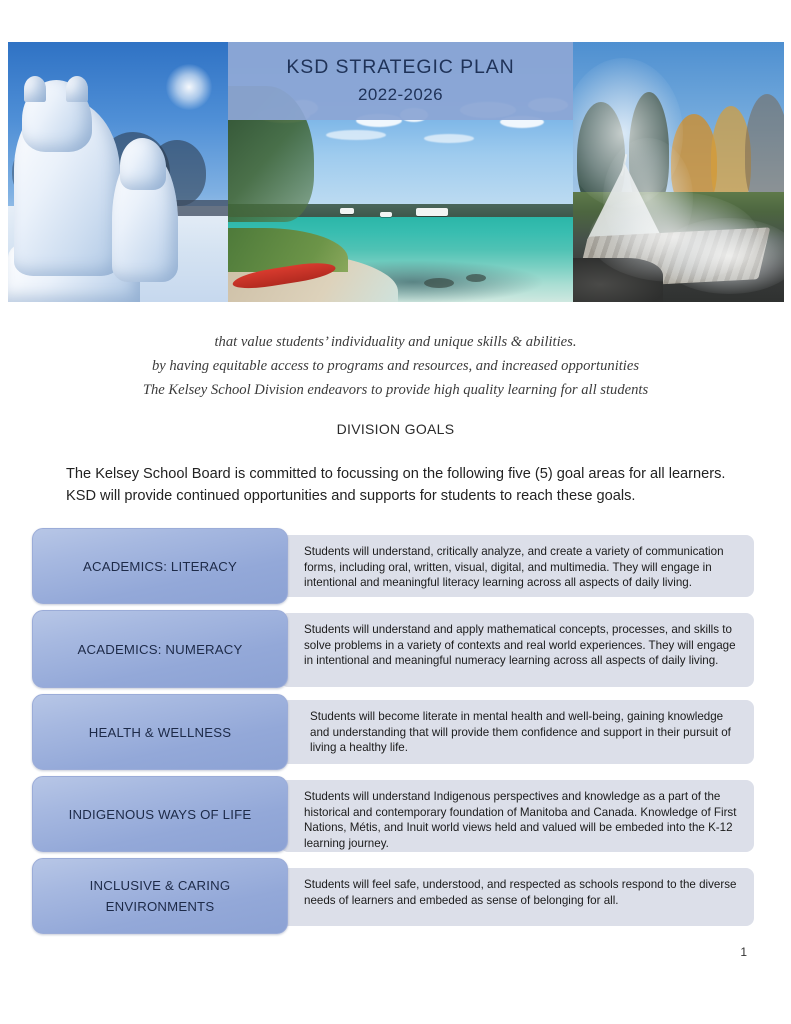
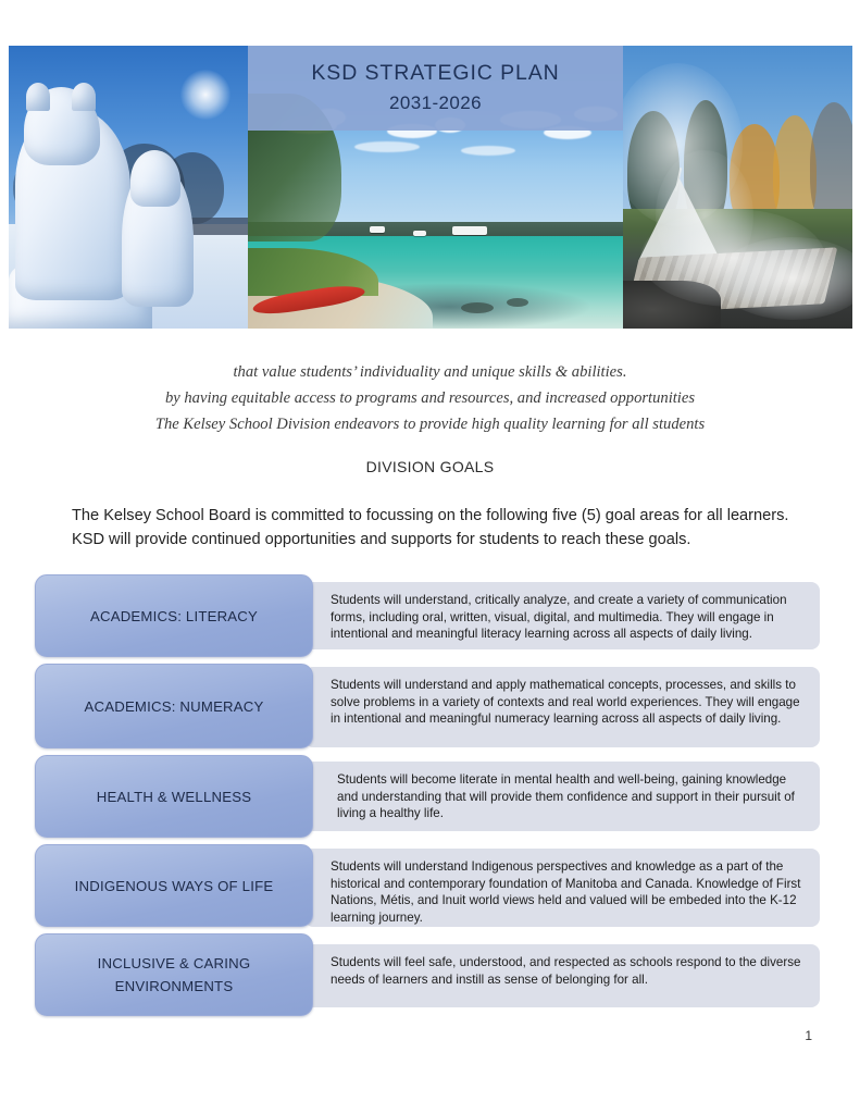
  KSD STRATEGIC PLAN
- 2022-2026
+ 2031-2026
  that value students’ individuality and unique skills & abilities.
  by having equitable access to programs and resources, and increased opportunities
  The Kelsey School Division endeavors to provide high quality learning for all students
  DIVISION GOALS
  The Kelsey School Board is committed to focussing on the following five (5) goal areas for all learners. KSD will provide continued opportunities and supports for students to reach these goals.
  ACADEMICS: LITERACY
  Students will understand, critically analyze, and create a variety of communication forms, including oral, written, visual, digital, and multimedia. They will engage in intentional and meaningful literacy learning across all aspects of daily living.
  ACADEMICS: NUMERACY
  Students will understand and apply mathematical concepts, processes, and skills to solve problems in a variety of contexts and real world experiences. They will engage in intentional and meaningful numeracy learning across all aspects of daily living.
  HEALTH & WELLNESS
  Students will become literate in mental health and well-being, gaining knowledge and understanding that will provide them confidence and support in their pursuit of living a healthy life.
  INDIGENOUS WAYS OF LIFE
  Students will understand Indigenous perspectives and knowledge as a part of the historical and contemporary foundation of Manitoba and Canada. Knowledge of First Nations, Métis, and Inuit world views held and valued will be embeded into the K-12 learning journey.
  INCLUSIVE & CARING ENVIRONMENTS
- Students will feel safe, understood, and respected as schools respond to the diverse needs of learners and embeded as sense of belonging for all.
+ Students will feel safe, understood, and respected as schools respond to the diverse needs of learners and instill as sense of belonging for all.
  1
